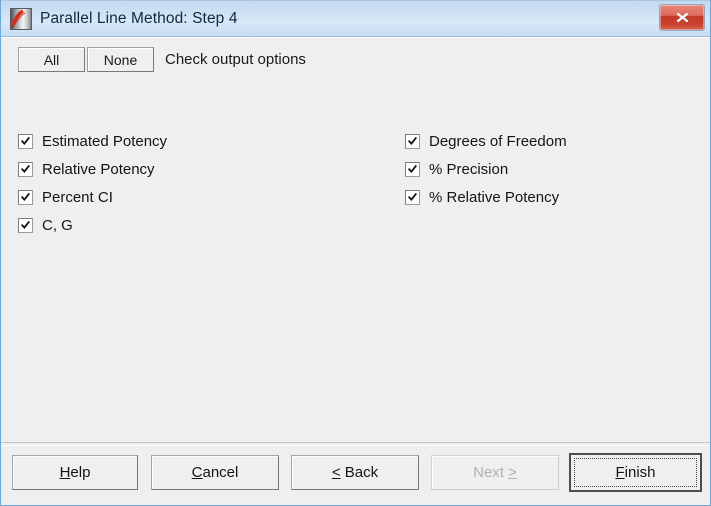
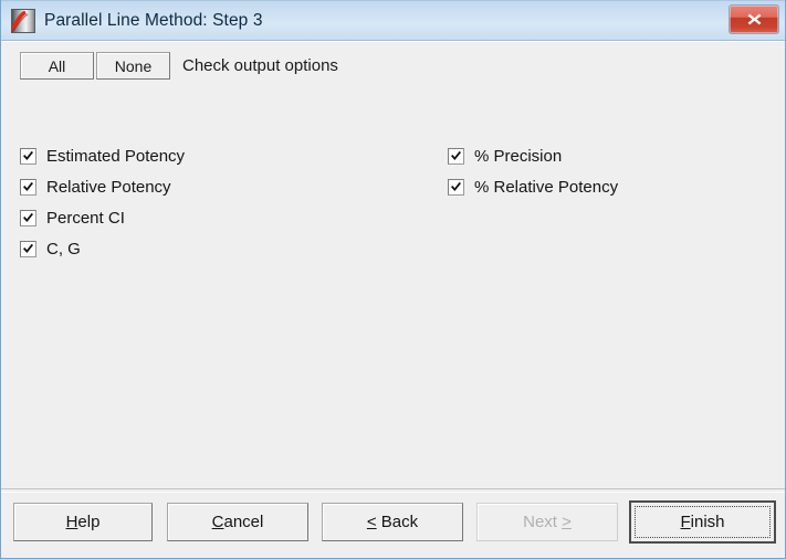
- Parallel Line Method: Step 4
+ Parallel Line Method: Step 3
  All
  None
  Check output options
  Estimated Potency
  Relative Potency
  Percent CI
  C, G
- Degrees of Freedom
  % Precision
  % Relative Potency
  Help
  Cancel
  < Back
  Next >
  Finish
